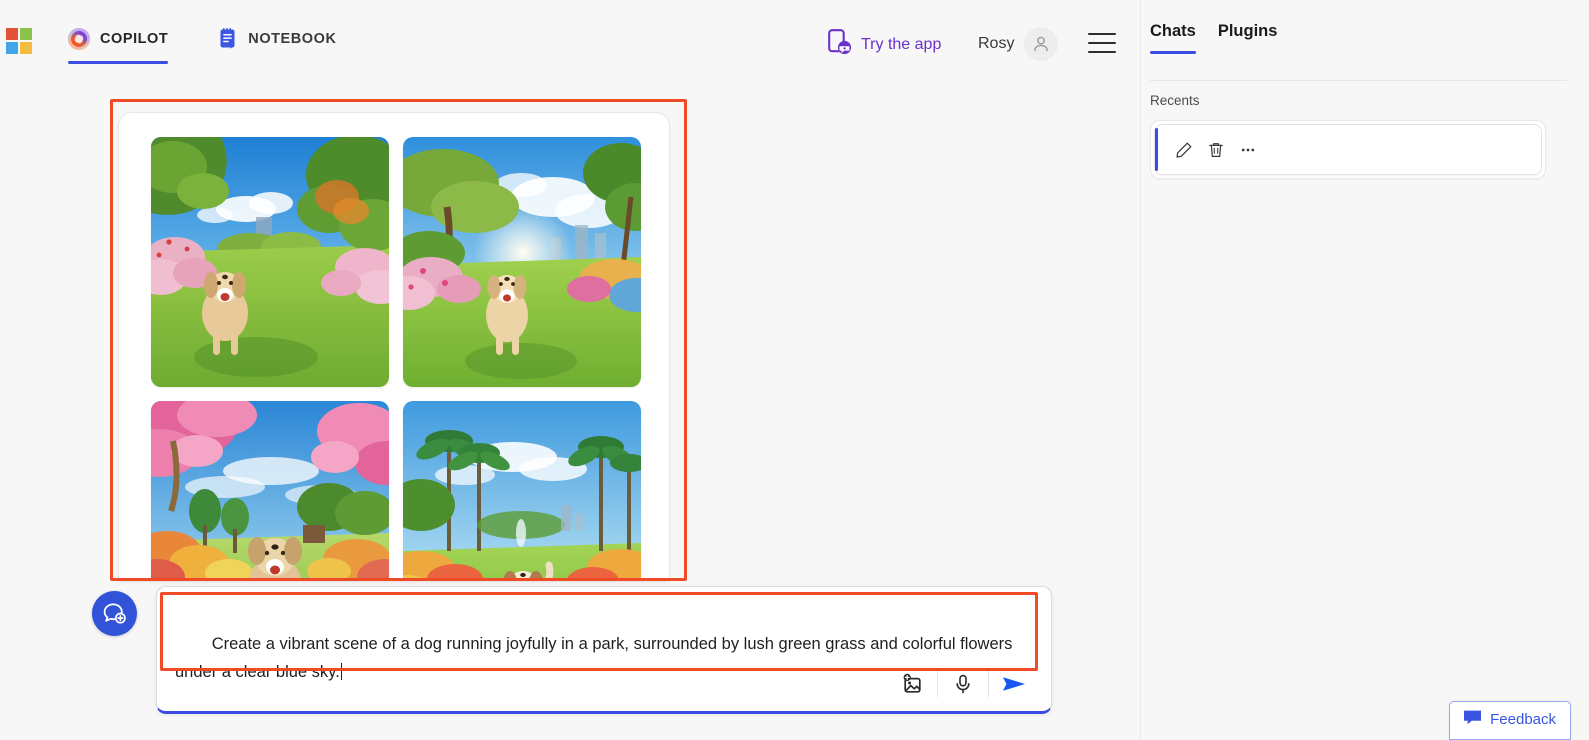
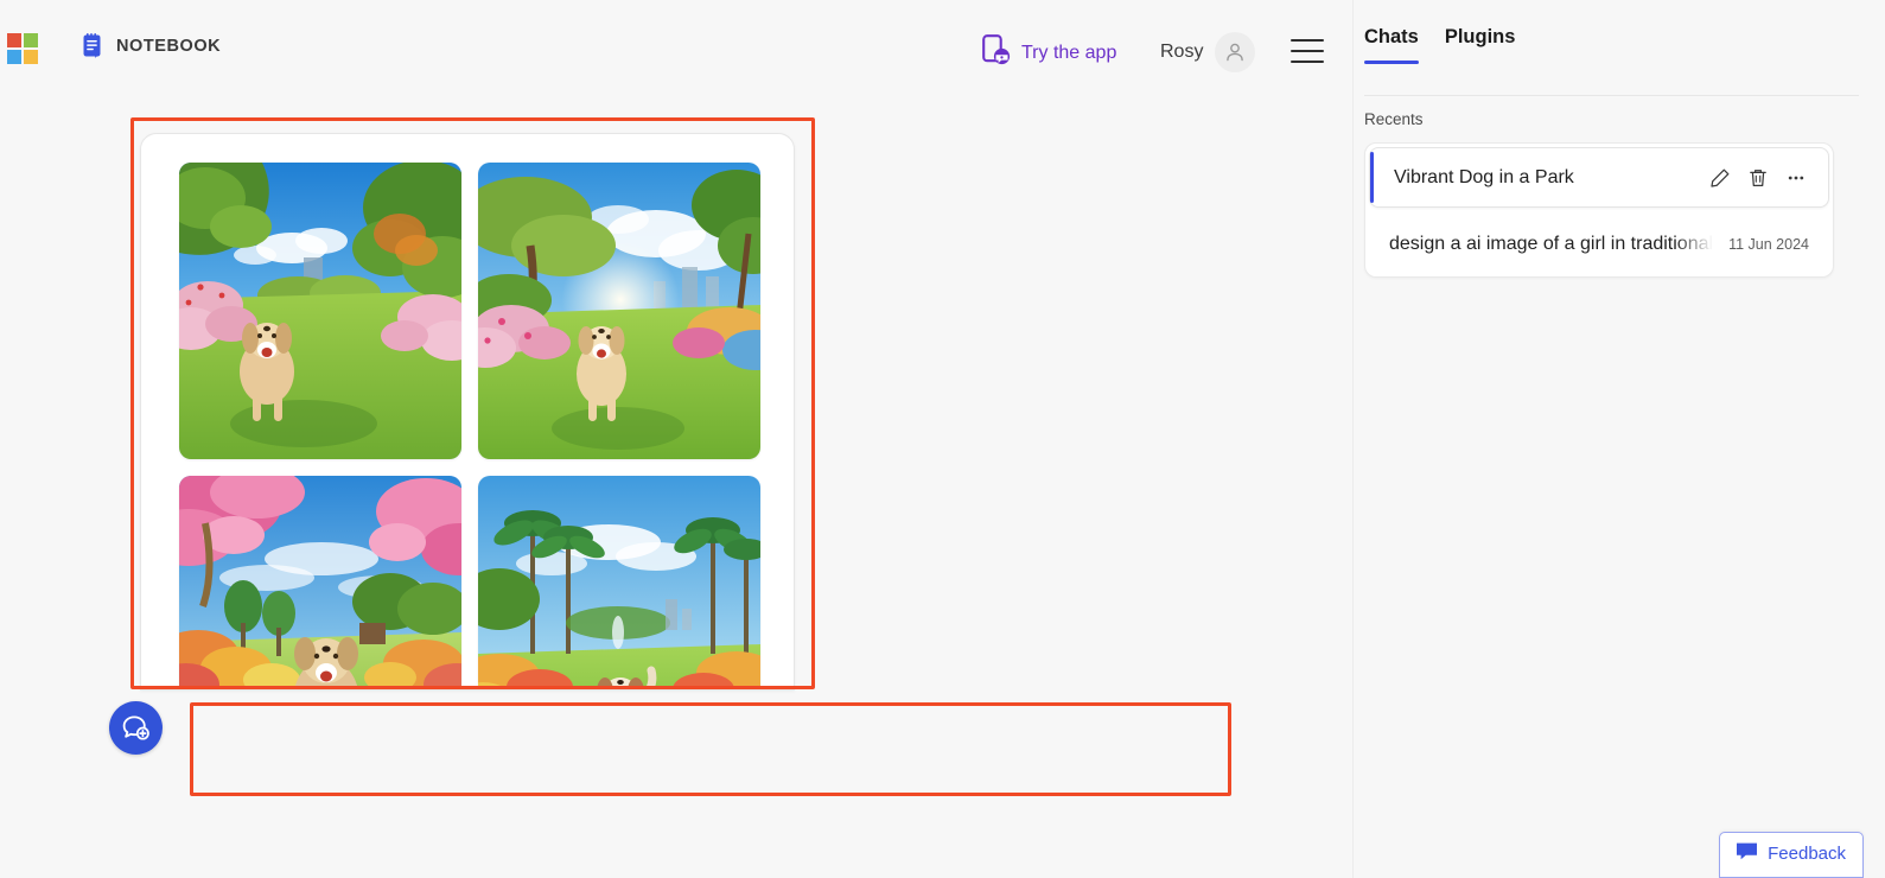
- COPILOT
  NOTEBOOK
  Try the app
  Rosy
- Create a vibrant scene of a dog running joyfully in a park, surrounded by lush green grass and colorful flowers under a clear blue sky.
  Chats
  Plugins
  Recents
+ Vibrant Dog in a Park
+ design a ai image of a girl in traditional
+ 11 Jun 2024
  Feedback
